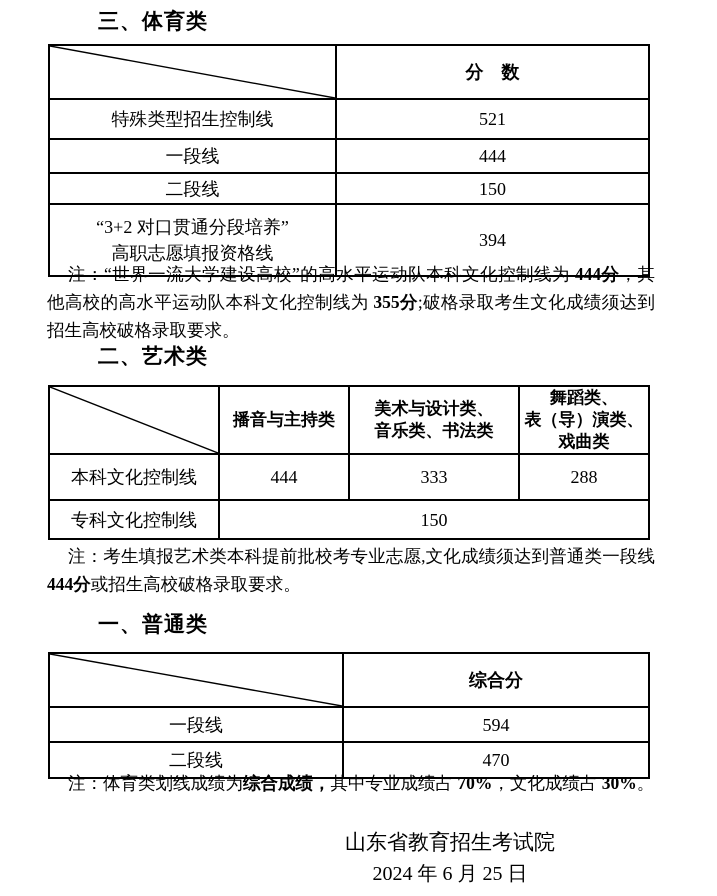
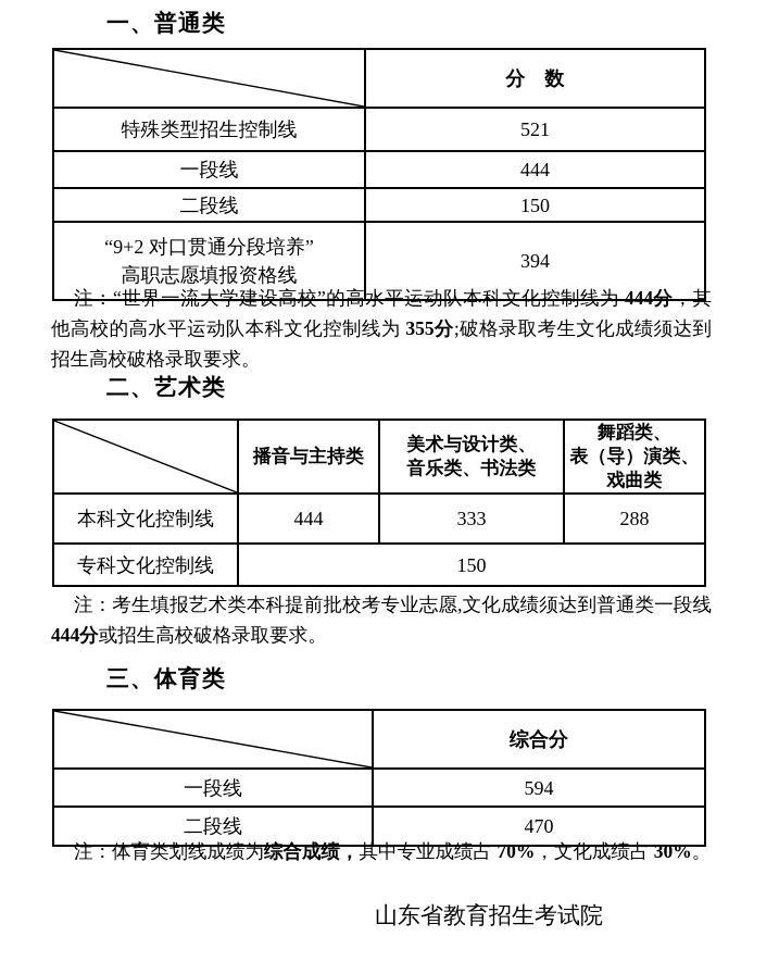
- 三、体育类
+ 一、普通类
  	分 数
  特殊类型招生控制线	521
  一段线	444
  二段线	150
- “3+2 对口贯通分段培养” 高职志愿填报资格线	394
+ “9+2 对口贯通分段培养” 高职志愿填报资格线	394
  注：“世界一流大学建设高校”的高水平运动队本科文化控制线为 444分，其他高校的高水平运动队本科文化控制线为 355分;破格录取考生文化成绩须达到招生高校破格录取要求。
  二、艺术类
  	播音与主持类	美术与设计类、 音乐类、书法类	舞蹈类、 表（导）演类、 戏曲类
  本科文化控制线	444	333	288
  专科文化控制线	150
  注：考生填报艺术类本科提前批校考专业志愿,文化成绩须达到普通类一段线444分或招生高校破格录取要求。
- 一、普通类
+ 三、体育类
  	综合分
  一段线	594
  二段线	470
  注：体育类划线成绩为综合成绩，其中专业成绩占 70%，文化成绩占 30%。
  山东省教育招生考试院
- 2024 年 6 月 25 日
